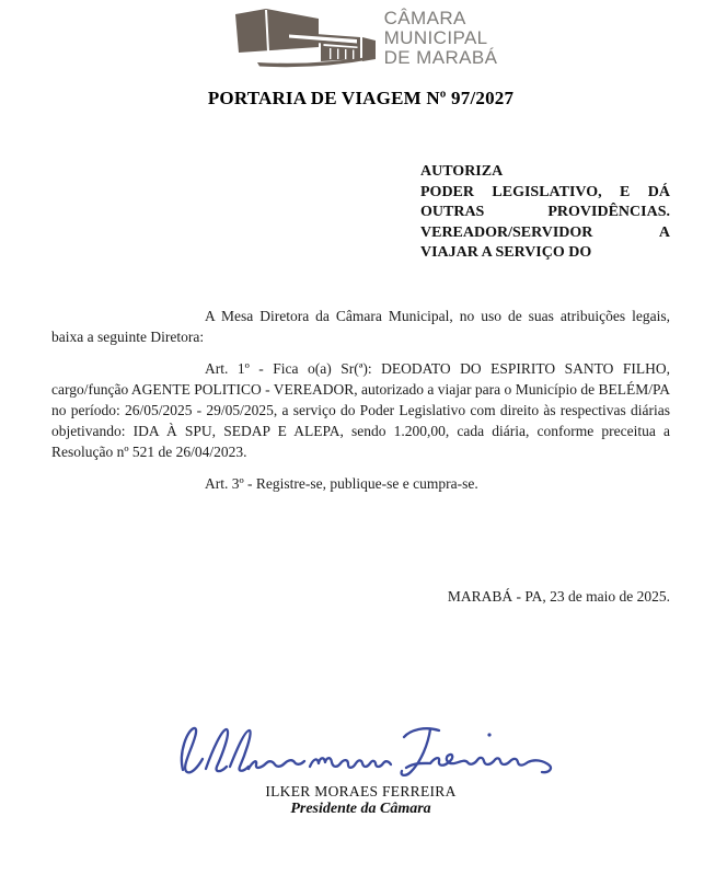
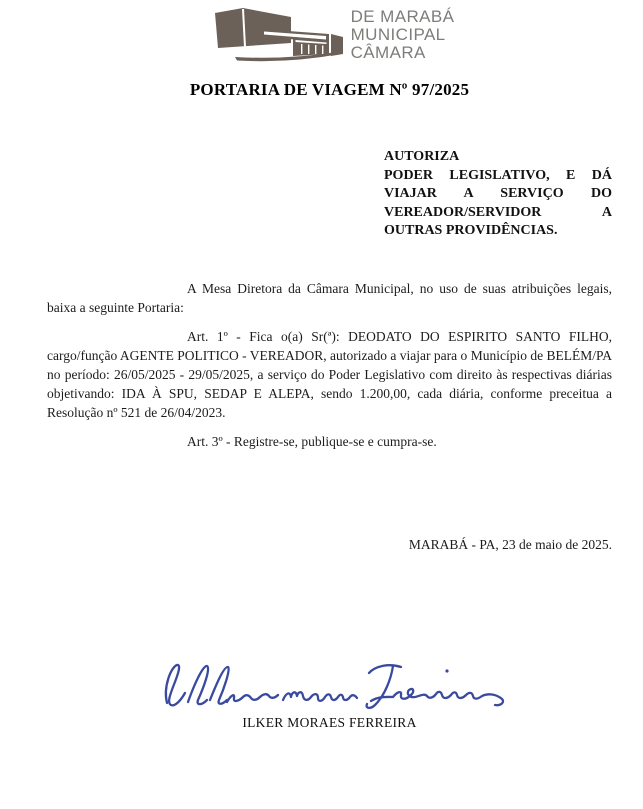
- CÂMARA
+ DE MARABÁ
  MUNICIPAL
- DE MARABÁ
+ CÂMARA
- PORTARIA DE VIAGEM Nº 97/2027
+ PORTARIA DE VIAGEM Nº 97/2025
  AUTORIZA
  PODER LEGISLATIVO, E DÁ
- OUTRAS PROVIDÊNCIAS.
+ VIAJAR A SERVIÇO DO
  VEREADOR/SERVIDOR A
- VIAJAR A SERVIÇO DO
+ OUTRAS PROVIDÊNCIAS.
- A Mesa Diretora da Câmara Municipal, no uso de suas atribuições legais, baixa a seguinte Diretora:
+ A Mesa Diretora da Câmara Municipal, no uso de suas atribuições legais, baixa a seguinte Portaria:
  Art. 1º - Fica o(a) Sr(ª): DEODATO DO ESPIRITO SANTO FILHO, cargo/função AGENTE POLITICO - VEREADOR, autorizado a viajar para o Município de BELÉM/PA no período: 26/05/2025 - 29/05/2025, a serviço do Poder Legislativo com direito às respectivas diárias objetivando: IDA À SPU, SEDAP E ALEPA, sendo 1.200,00, cada diária, conforme preceitua a Resolução nº 521 de 26/04/2023.
  Art. 3º - Registre-se, publique-se e cumpra-se.
  MARABÁ - PA, 23 de maio de 2025.
  ILKER MORAES FERREIRA
- Presidente da Câmara
